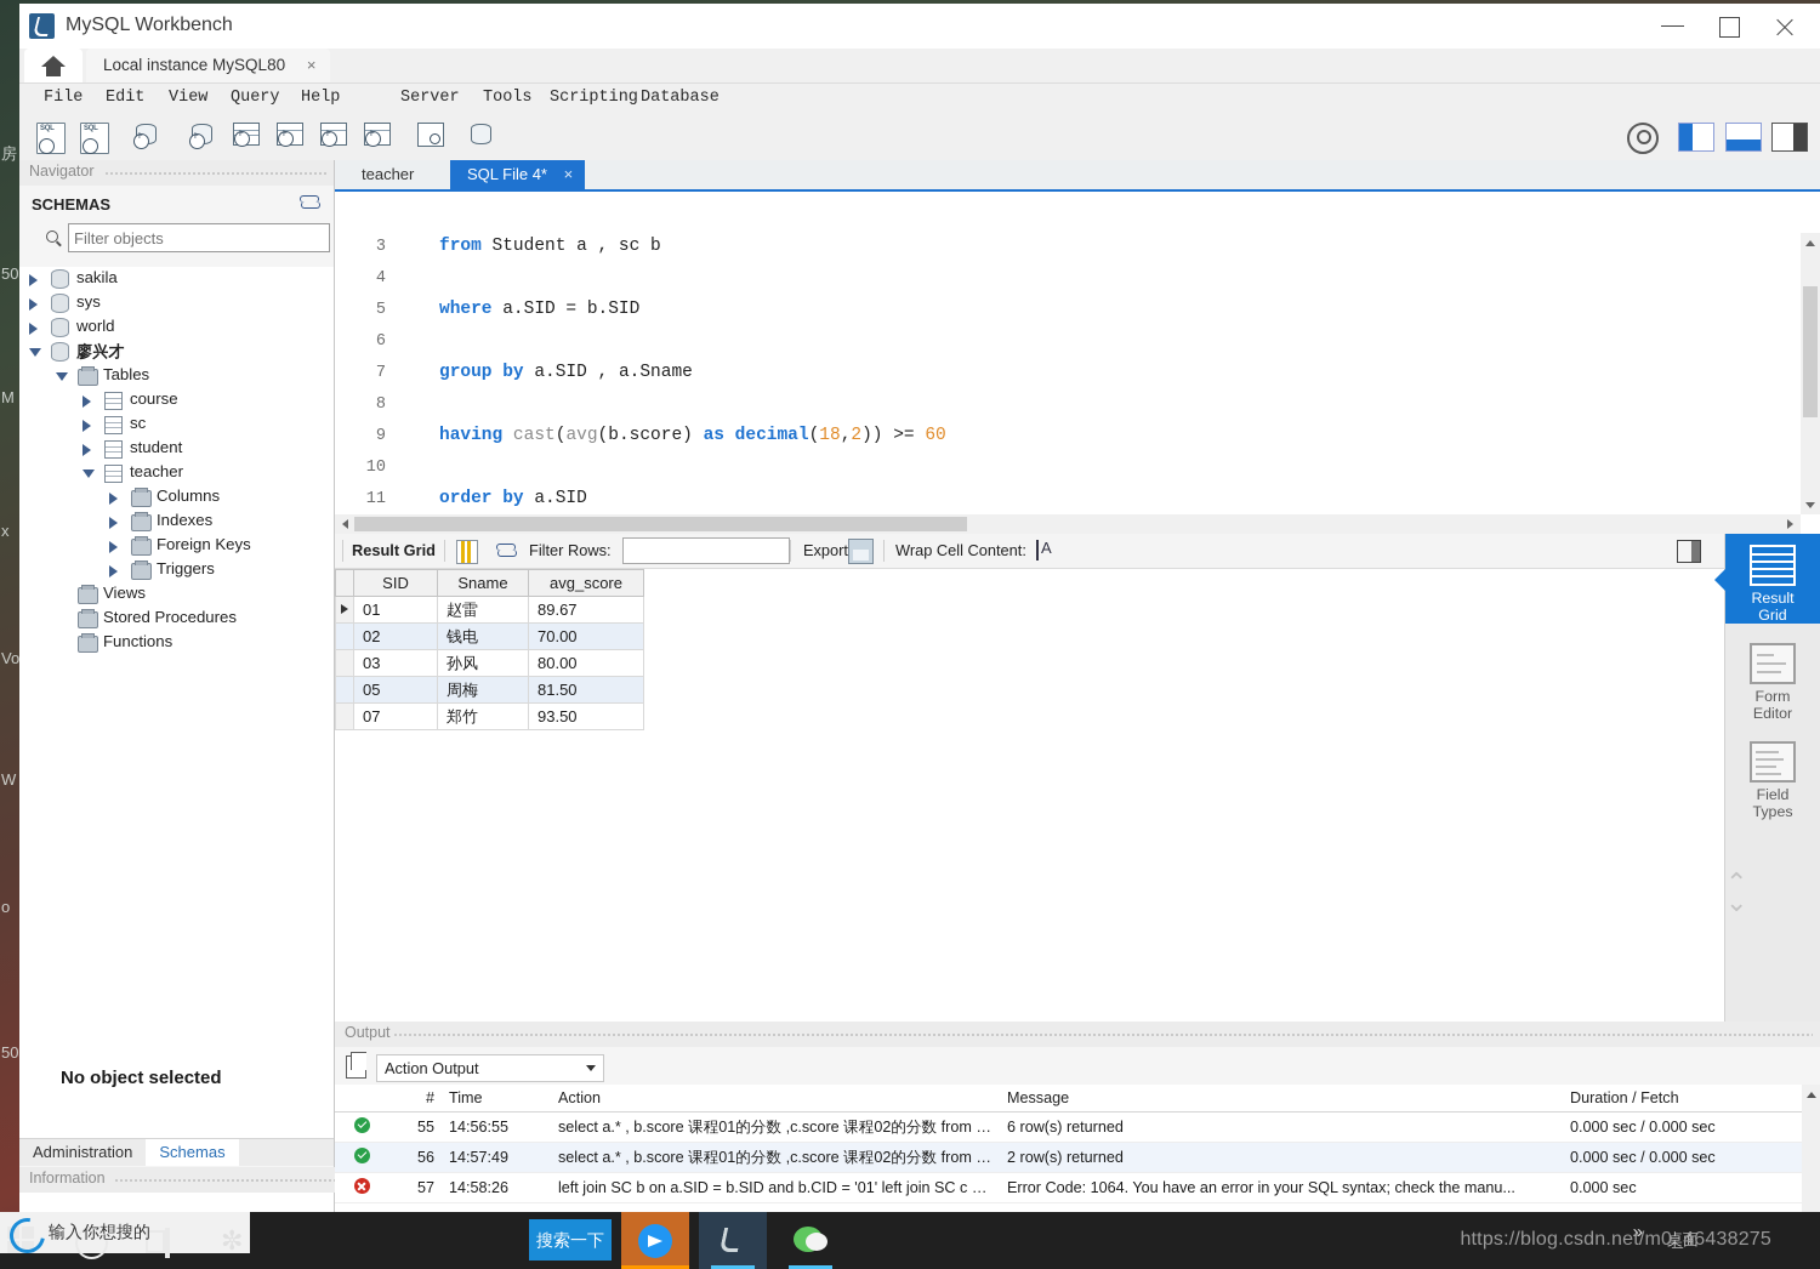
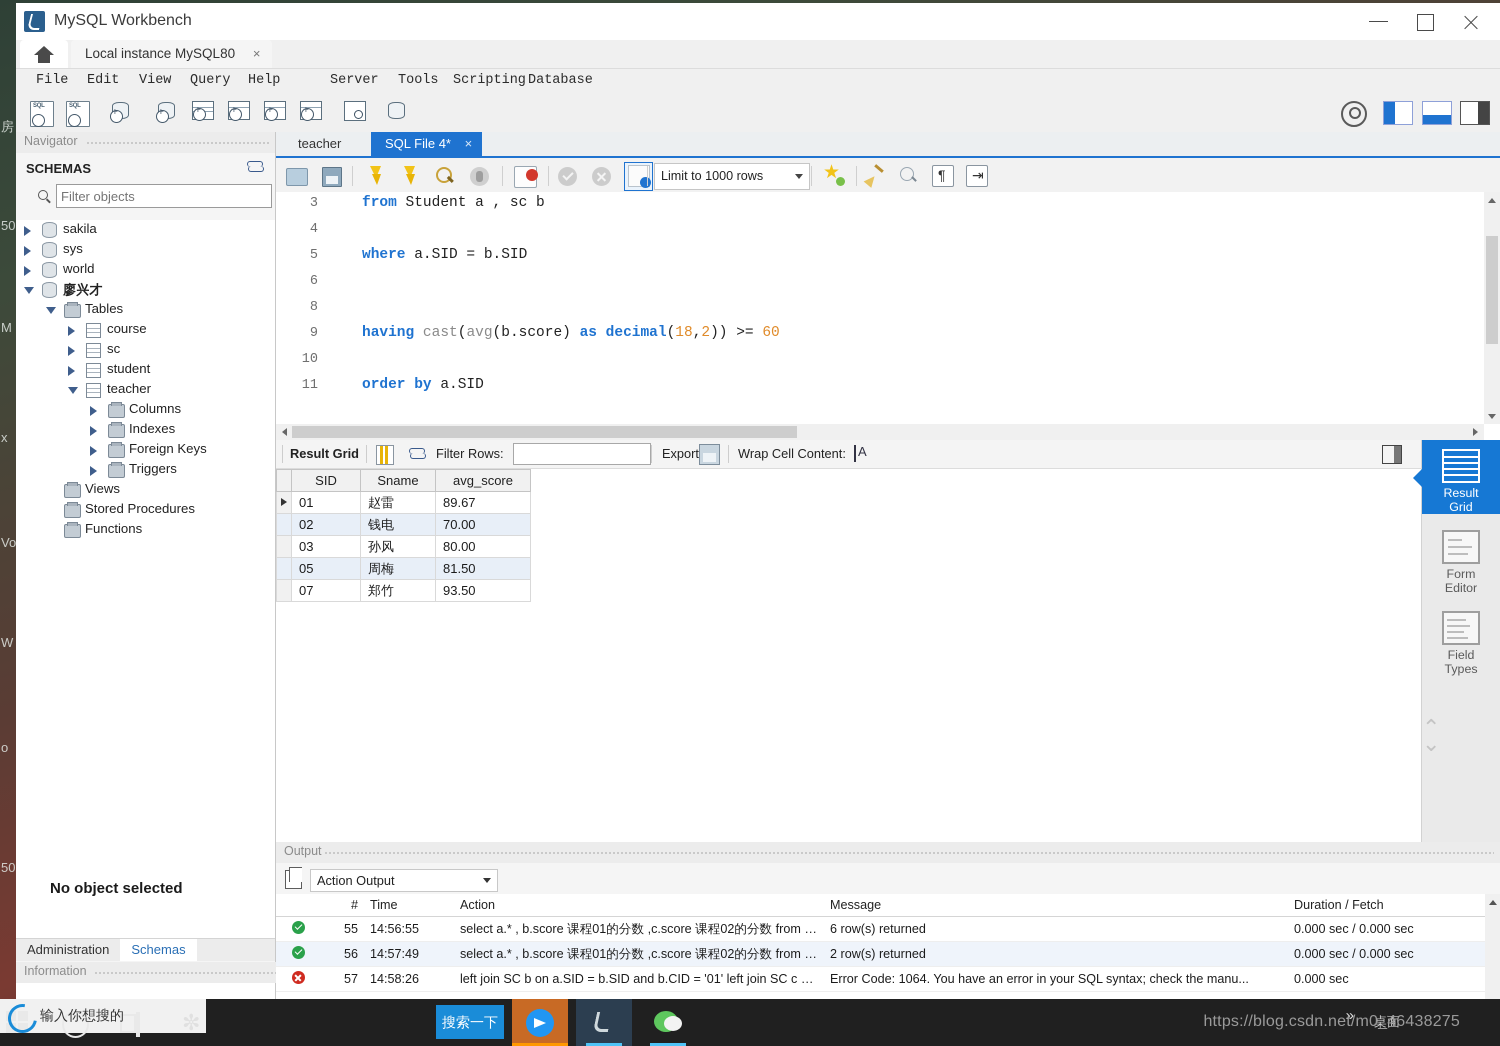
  50
  M
  x
  Vo
  W
  o
  50
  房
  MySQL Workbench
  Local instance MySQL80 ×
  File
  Edit
  View
  Query
  Help
  Server
  Tools
  Scripting
  Database
  Navigator
  SCHEMAS
  Filter objects
  sakila
  sys
  world
  廖兴才
  Tables
  course
  sc
  student
  teacher
  Columns
  Indexes
  Foreign Keys
  Triggers
  Views
  Stored Procedures
  Functions
  Administration
  Schemas
  Information
  No object selected
  teacher
  SQL File 4* ×
+ Limit to 1000 rows
+ ¶
+ ⇥
  3
  from Student a , sc b
  4
  5
  where a.SID = b.SID
  6
- 7
- group by a.SID , a.Sname
  8
  9
  having cast(avg(b.score) as decimal(18,2)) >= 60
  10
  11
  order by a.SID
  Result Grid
  Filter Rows:
  Export
  Wrap Cell Content:
  	SID	Sname	avg_score
  	01	赵雷	89.67
  	02	钱电	70.00
  	03	孙风	80.00
  	05	周梅	81.50
  	07	郑竹	93.50
  Result
  Grid
  Form
  Editor
  Field
  Types
  ⌃
  ⌄
  Output
  Action Output
  	#	Time	Action	Message	Duration / Fetch
  	55	14:56:55	select a.* , b.score 课程01的分数 ,c.score 课程02的分数 from Stu	6 row(s) returned	0.000 sec / 0.000 sec
  	56	14:57:49	select a.* , b.score 课程01的分数 ,c.score 课程02的分数 from Stu	2 row(s) returned	0.000 sec / 0.000 sec
  	57	14:58:26	left join SC b on a.SID = b.SID and b.CID = '01' left join SC c on a	Error Code: 1064. You have an error in your SQL syntax; check the manu...	0.000 sec
  ✼
  输入你想搜的
  搜索一下
  »
  桌面
  https://blog.csdn.net/m0_46438275
